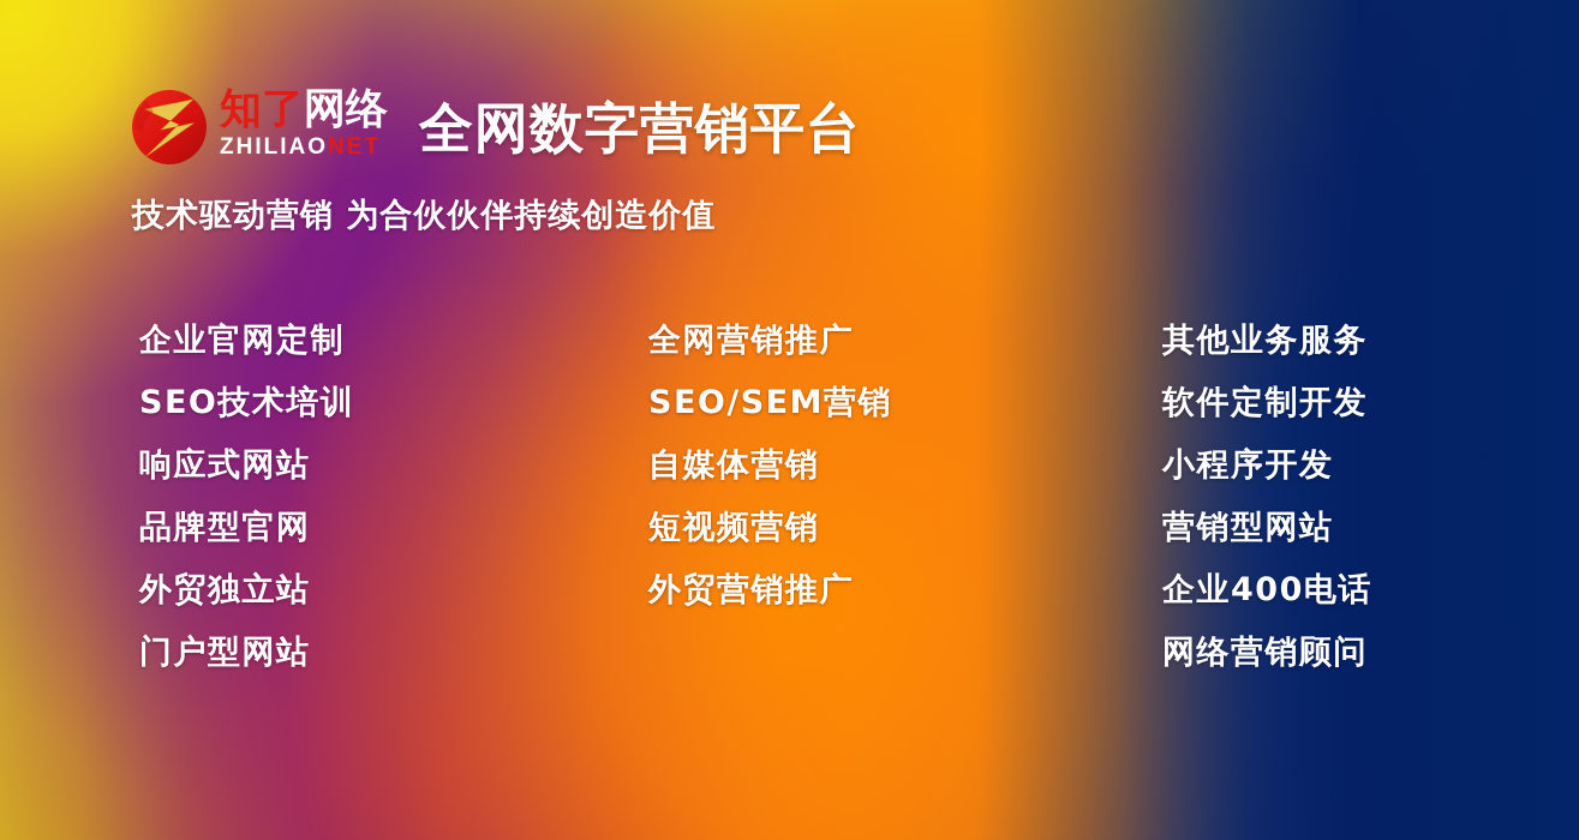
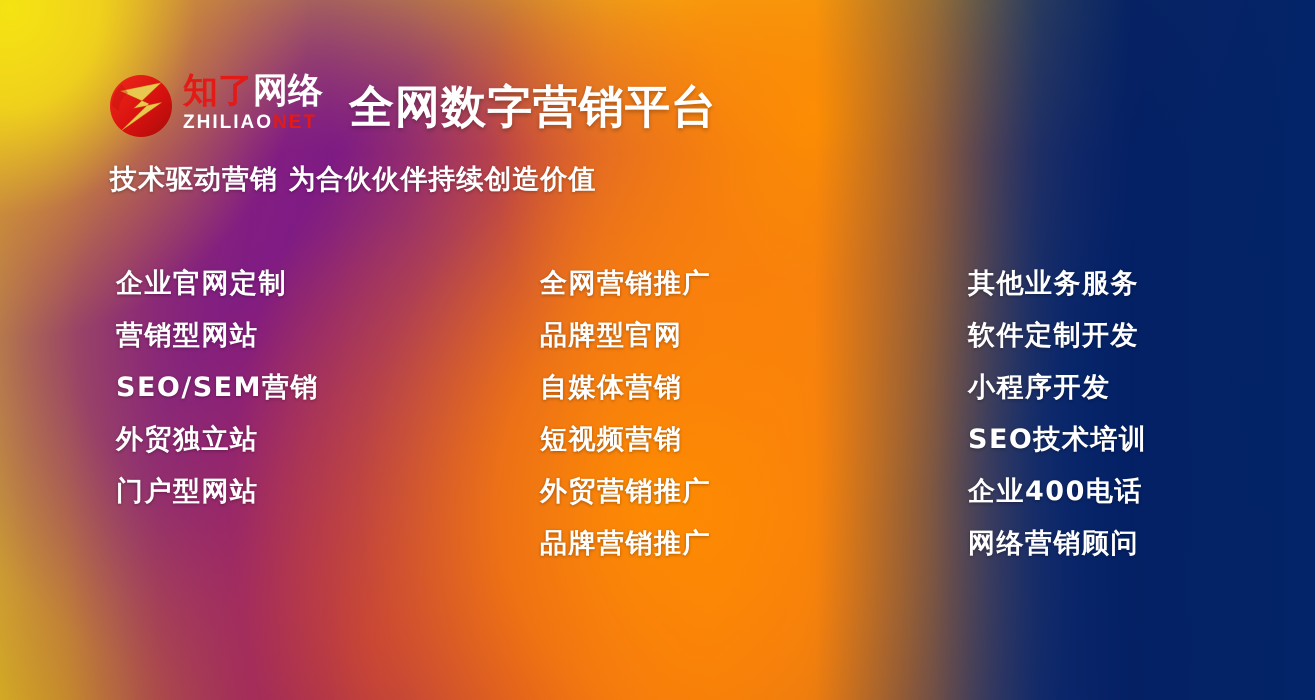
  知了网络
  ZHILIAONET
  全网数字营销平台
  技术驱动营销 为合伙伙伴持续创造价值
  企业官网定制
- SEO技术培训
+ 营销型网站
- 响应式网站
- 品牌型官网
+ SEO/SEM营销
  外贸独立站
  门户型网站
  全网营销推广
- SEO/SEM营销
+ 品牌型官网
  自媒体营销
  短视频营销
  外贸营销推广
+ 品牌营销推广
  其他业务服务
  软件定制开发
  小程序开发
- 营销型网站
+ SEO技术培训
  企业400电话
  网络营销顾问
